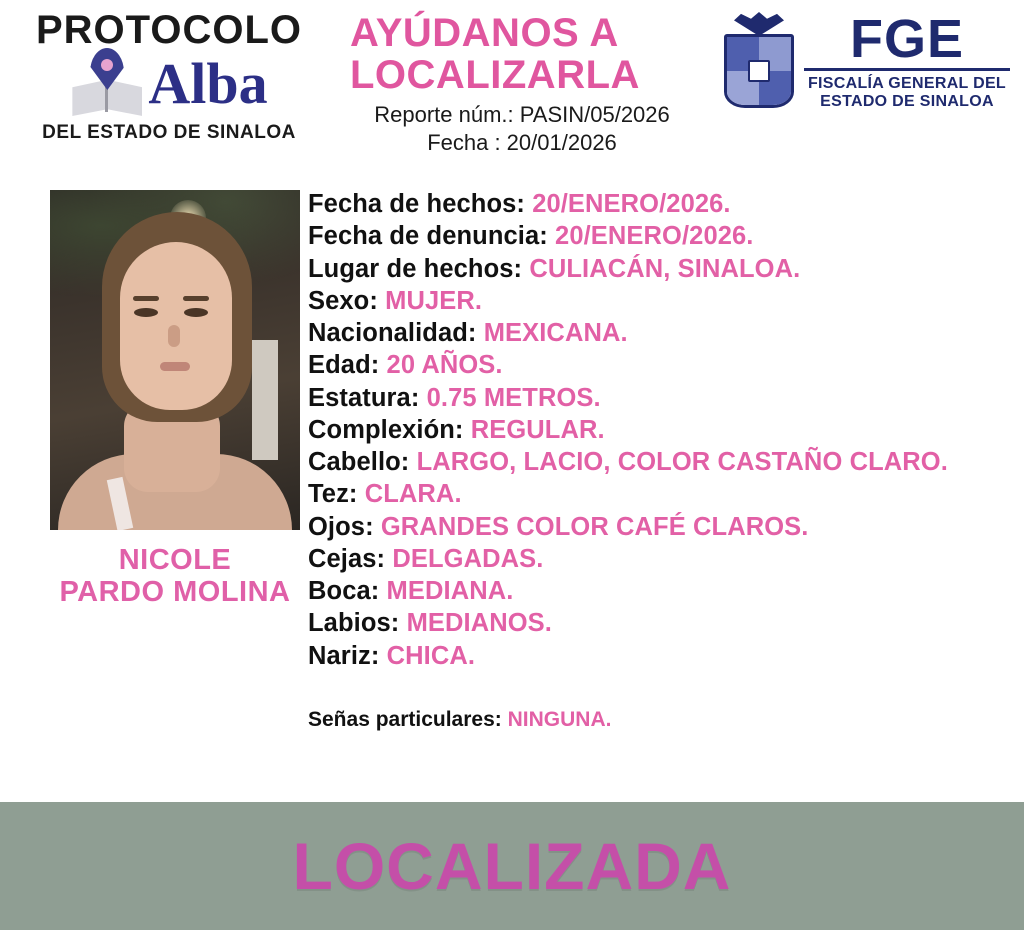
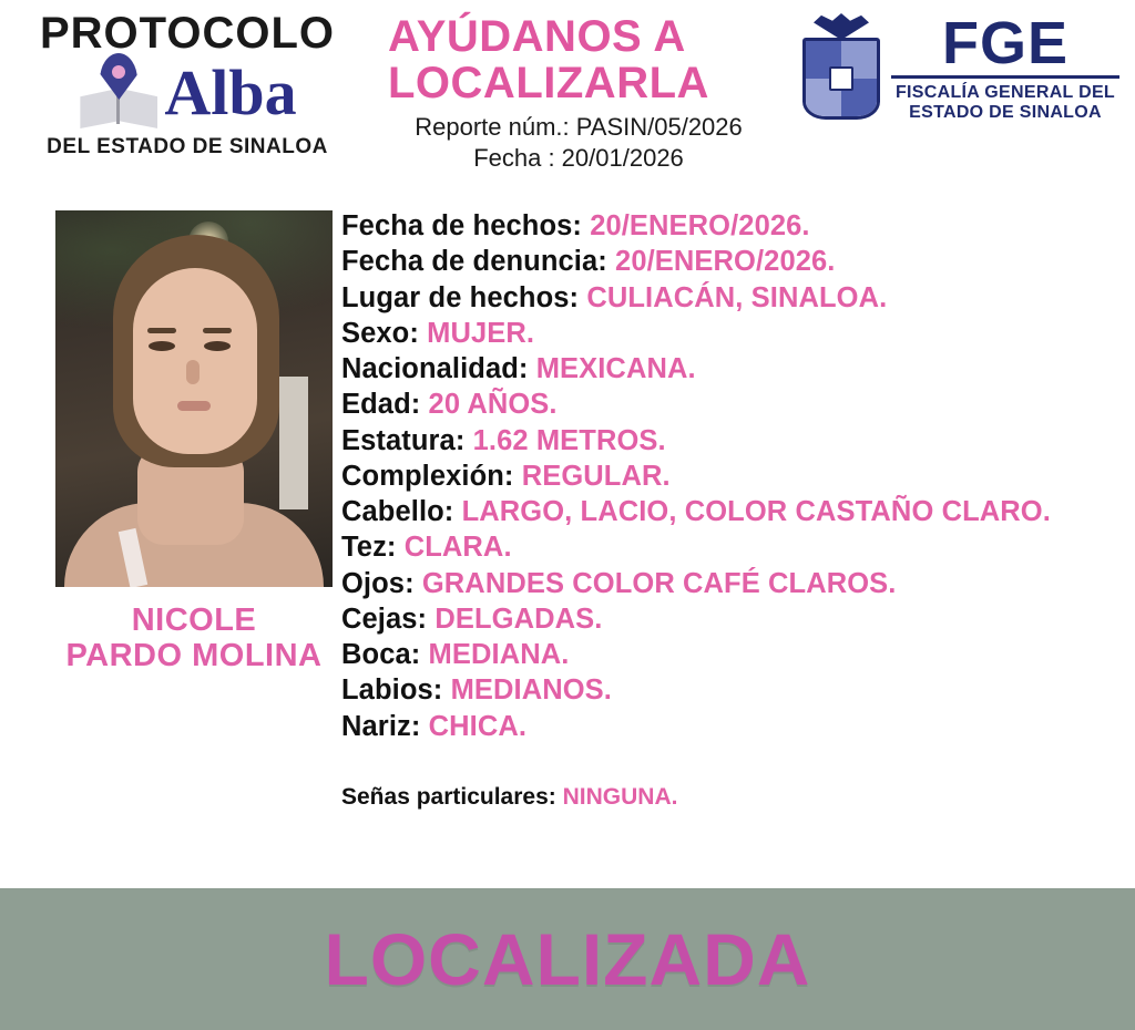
  PROTOCOLO
  Alba
  DEL ESTADO DE SINALOA
  AYÚDANOS A LOCALIZARLA
  Reporte núm.: PASIN/05/2026
  Fecha : 20/01/2026
  FGE
  FISCALÍA GENERAL DEL ESTADO DE SINALOA
  NICOLE
  PARDO MOLINA
  Fecha de hechos: 20/ENERO/2026.
  Fecha de denuncia: 20/ENERO/2026.
  Lugar de hechos: CULIACÁN, SINALOA.
  Sexo: MUJER.
  Nacionalidad: MEXICANA.
  Edad: 20 AÑOS.
- Estatura: 0.75 METROS.
+ Estatura: 1.62 METROS.
  Complexión: REGULAR.
  Cabello: LARGO, LACIO, COLOR CASTAÑO CLARO.
  Tez: CLARA.
  Ojos: GRANDES COLOR CAFÉ CLAROS.
  Cejas: DELGADAS.
  Boca: MEDIANA.
  Labios: MEDIANOS.
  Nariz: CHICA.
  Señas particulares: NINGUNA.
  LOCALIZADA
